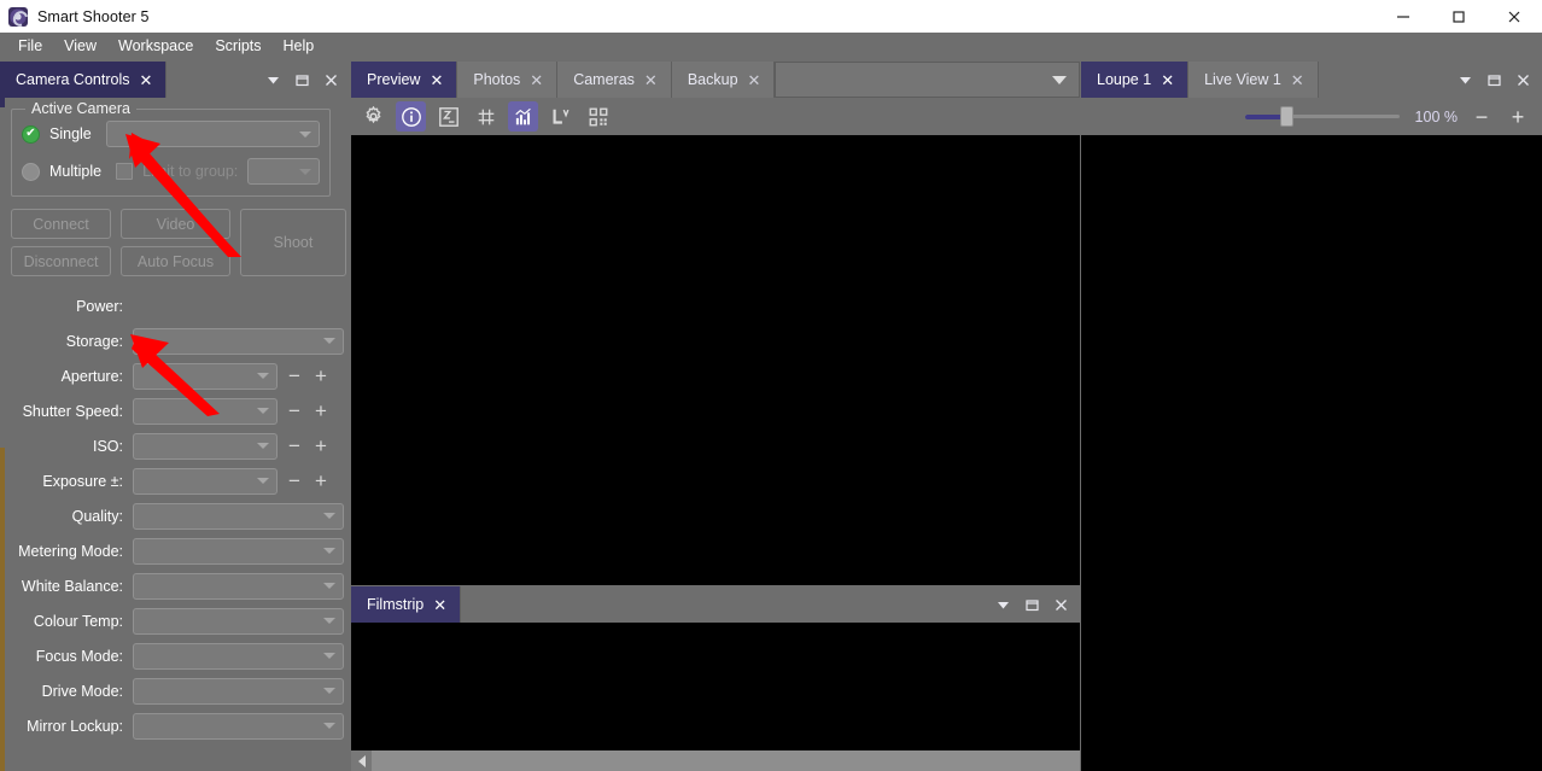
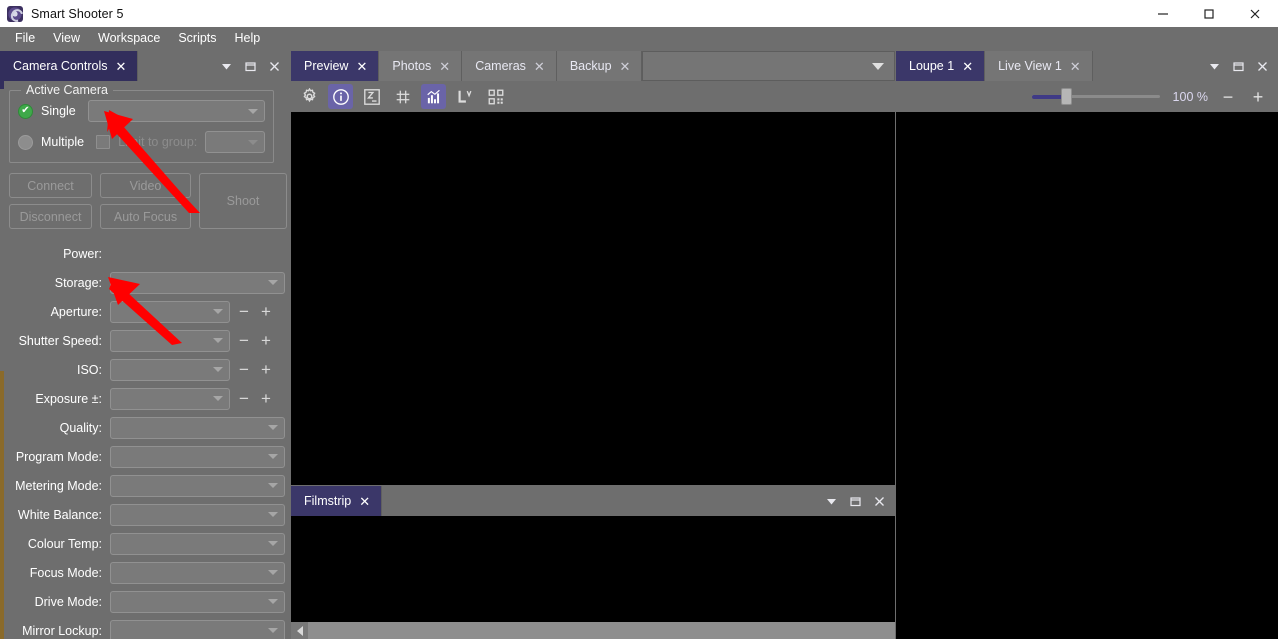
  Smart Shooter 5
  File
  View
  Workspace
  Scripts
  Help
  Camera Controls
  ✕
  Active Camera
  ✔
  Single
  Multiple
  Lit to group:
  Connect
  Disconnect
  Video
  Auto Focus
  Shoot
  Power:
  Storage:
  Aperture:
  −
  +
  Shutter Speed:
  −
  +
  ISO:
  −
  +
  Exposure ±:
  −
  +
  Quality:
+ Program Mode:
  Metering Mode:
  White Balance:
  Colour Temp:
  Focus Mode:
  Drive Mode:
  Mirror Lockup:
  Preview
  ✕
  Photos
  ✕
  Cameras
  ✕
  Backup
  ✕
  Filmstrip
  ✕
  Loupe 1
  ✕
  Live View 1
  ✕
  100 %
  −
  +
